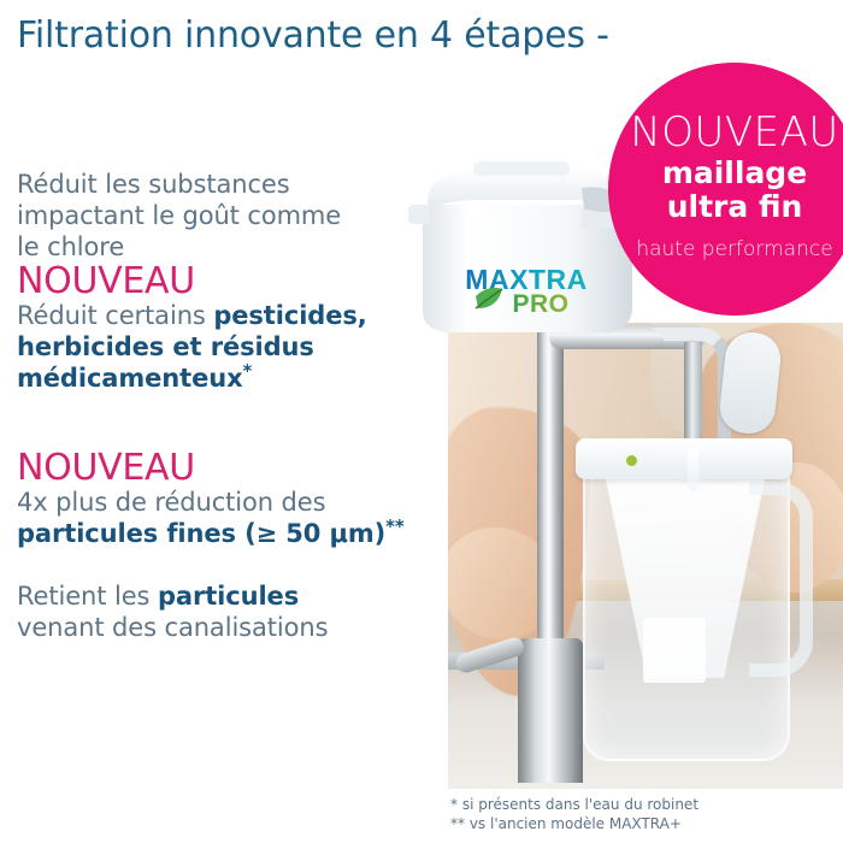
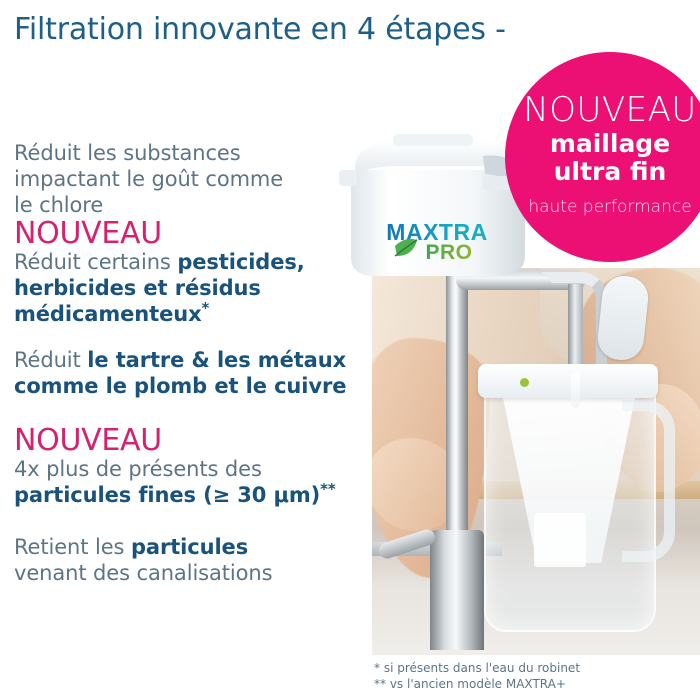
  MAXTRA
  PRO
  Filtration innovante en 4 étapes -
  NOUVEAU
  maillage
  ultra fin
  haute performance
  Réduit les substances
  impactant le goût comme
  le chlore
  NOUVEAU
  Réduit certains pesticides,
  herbicides et résidus
  médicamenteux*
+ Réduit le tartre & les métaux
+ comme le plomb et le cuivre
  NOUVEAU
- 4x plus de réduction des
+ 4x plus de présents des
- particules fines (≥ 50 μm)**
+ particules fines (≥ 30 μm)**
  Retient les particules
  venant des canalisations
  * si présents dans l'eau du robinet
  ** vs l'ancien modèle MAXTRA+
